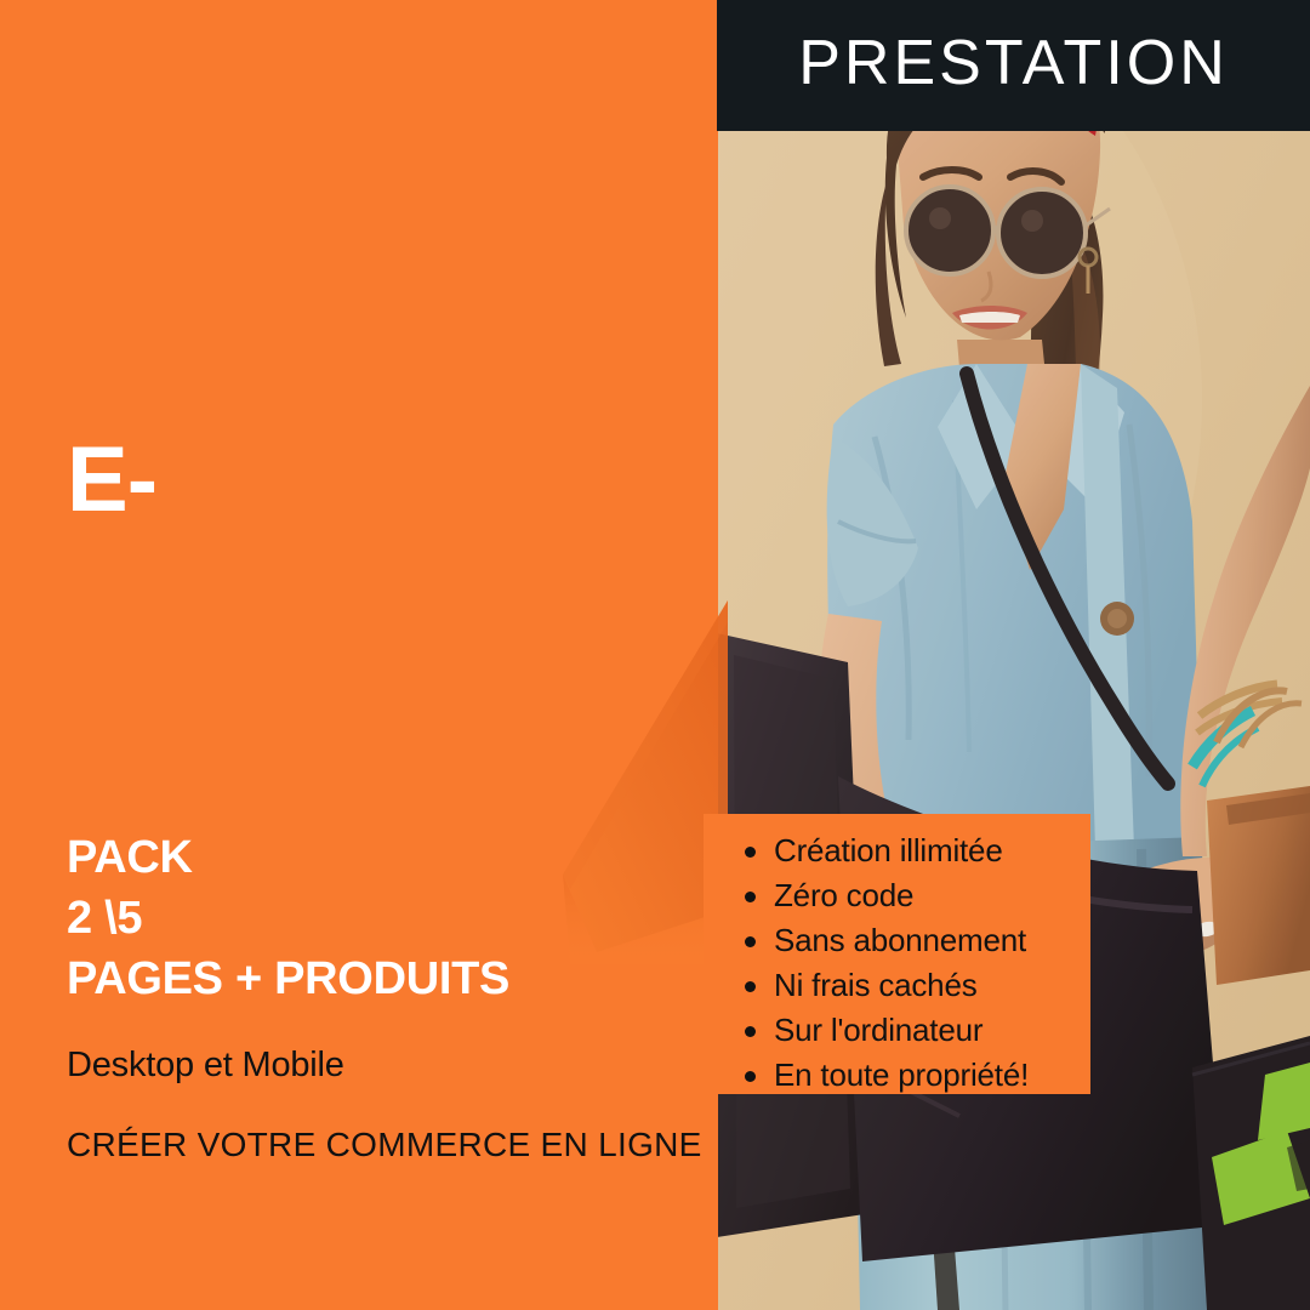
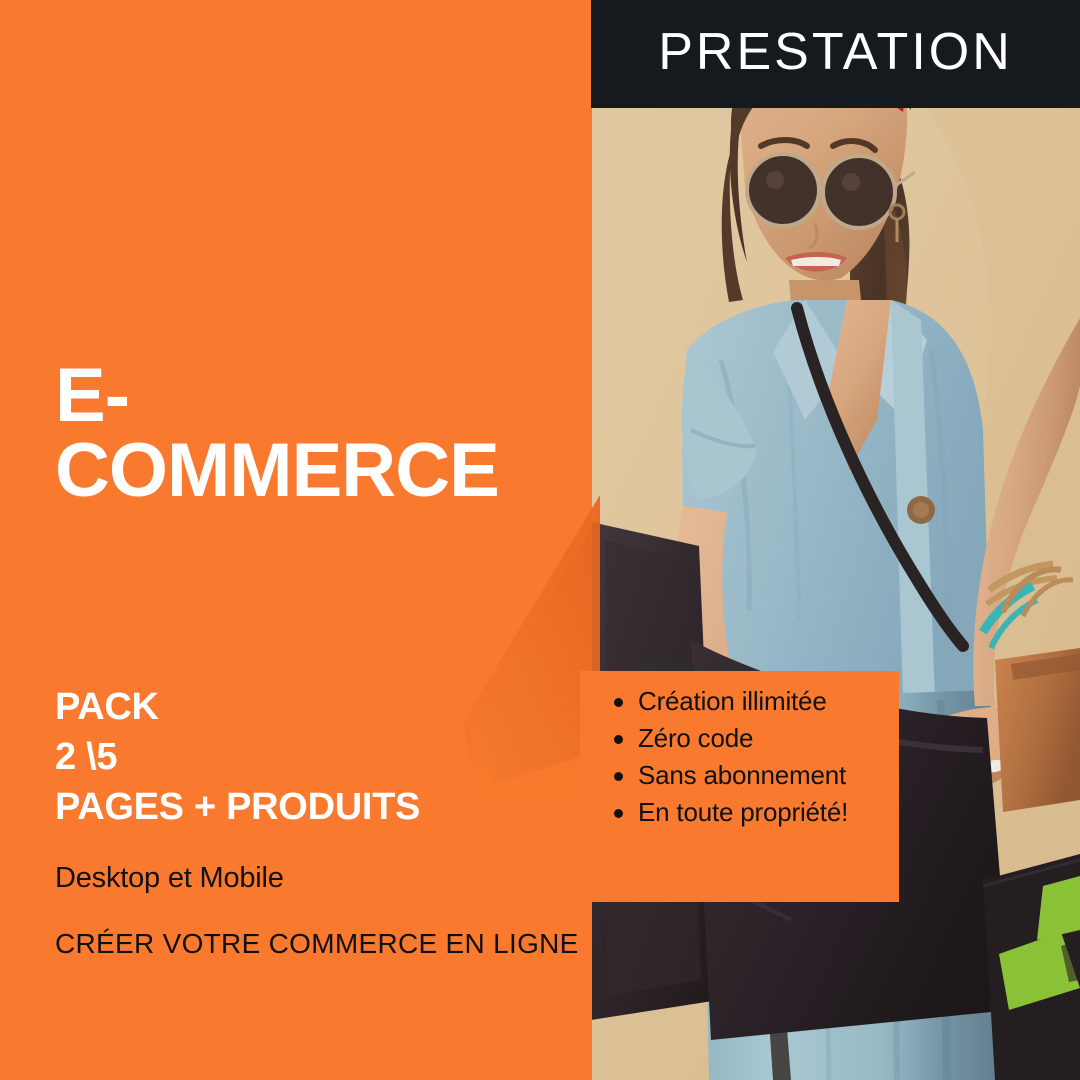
  E-
+ COMMERCE
  PACK
  2 \5
  PAGES + PRODUITS
  Desktop et Mobile
  CRÉER VOTRE COMMERCE EN LIGNE
  PRESTATION
  Création illimitée
  Zéro code
  Sans abonnement
- Ni frais cachés
- Sur l'ordinateur
  En toute propriété!
